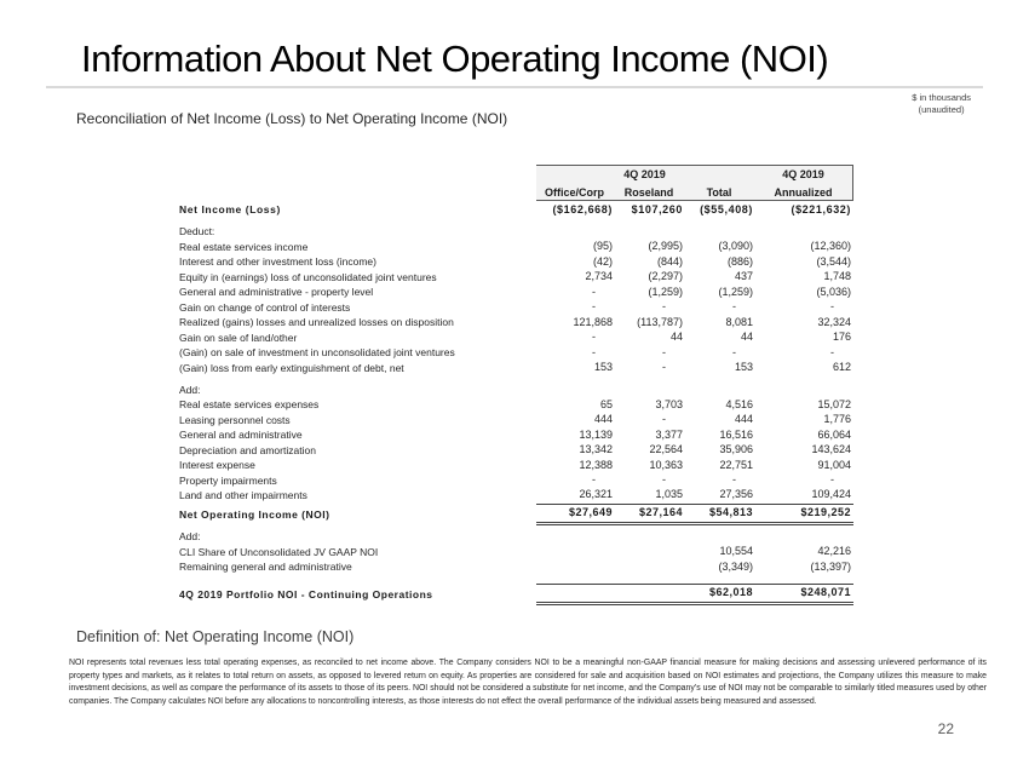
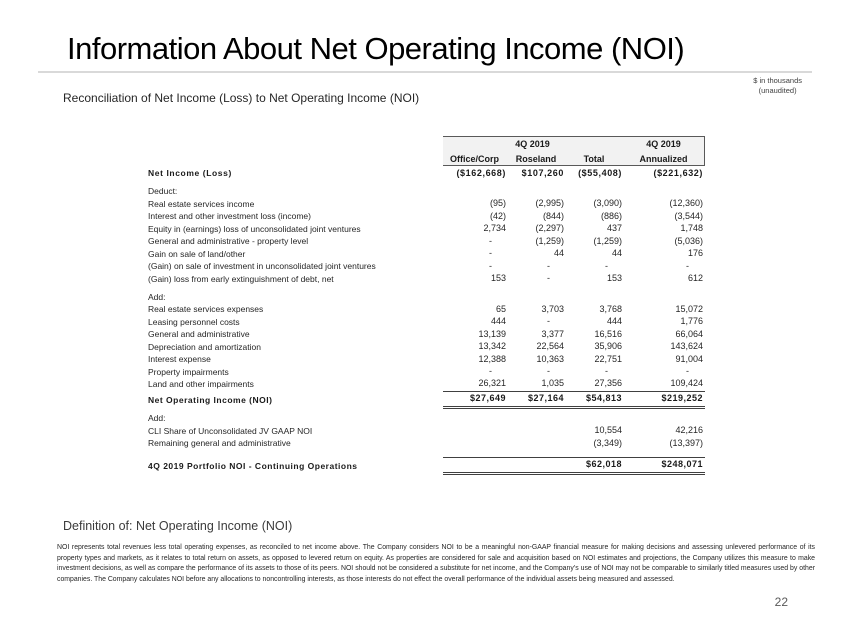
  Information About Net Operating Income (NOI)
  $ in thousands
  (unaudited)
  Reconciliation of Net Income (Loss) to Net Operating Income (NOI)
  	4Q 2019	4Q 2019
  	Office/Corp	Roseland	Total	Annualized
  Net Income (Loss)	($162,668)	$107,260	($55,408)	($221,632)
  Deduct:
  Real estate services income	(95)	(2,995)	(3,090)	(12,360)
  Interest and other investment loss (income)	(42)	(844)	(886)	(3,544)
  Equity in (earnings) loss of unconsolidated joint ventures	2,734	(2,297)	437	1,748
  General and administrative - property level	-	(1,259)	(1,259)	(5,036)
- Gain on change of control of interests	-	-	-	-
- Realized (gains) losses and unrealized losses on disposition	121,868	(113,787)	8,081	32,324
  Gain on sale of land/other	-	44	44	176
  (Gain) on sale of investment in unconsolidated joint ventures	-	-	-	-
  (Gain) loss from early extinguishment of debt, net	153	-	153	612
  Add:
- Real estate services expenses	65	3,703	4,516	15,072
+ Real estate services expenses	65	3,703	3,768	15,072
  Leasing personnel costs	444	-	444	1,776
  General and administrative	13,139	3,377	16,516	66,064
  Depreciation and amortization	13,342	22,564	35,906	143,624
  Interest expense	12,388	10,363	22,751	91,004
  Property impairments	-	-	-	-
  Land and other impairments	26,321	1,035	27,356	109,424
  Net Operating Income (NOI)	$27,649	$27,164	$54,813	$219,252
  Add:
  CLI Share of Unconsolidated JV GAAP NOI			10,554	42,216
  Remaining general and administrative			(3,349)	(13,397)
  4Q 2019 Portfolio NOI - Continuing Operations			$62,018	$248,071
  Definition of: Net Operating Income (NOI)
  22
